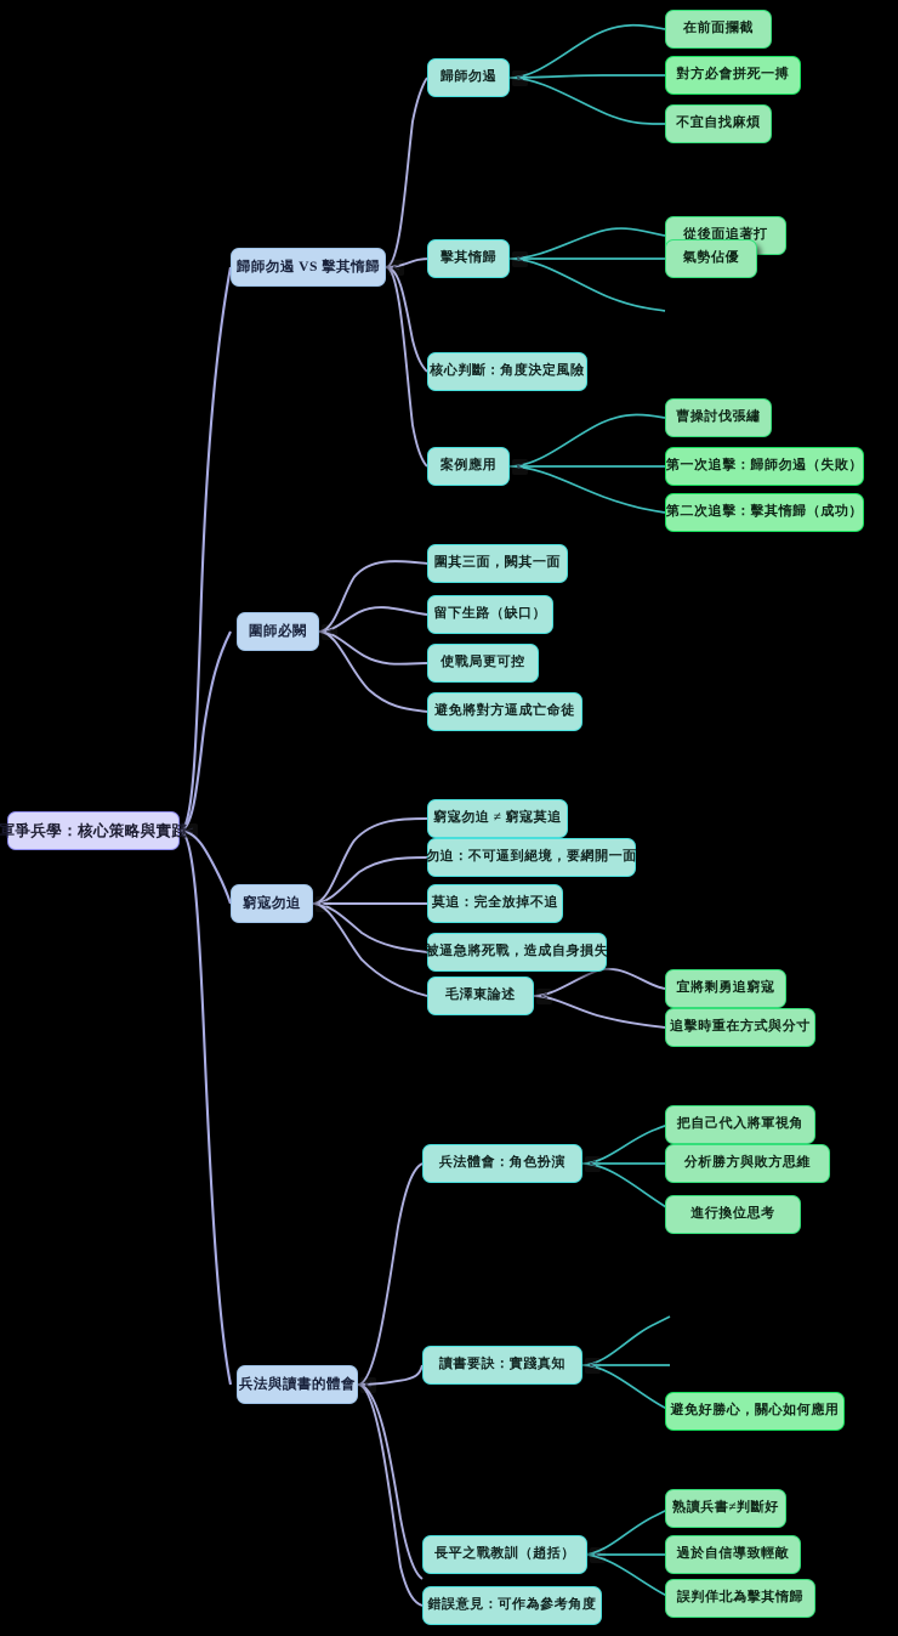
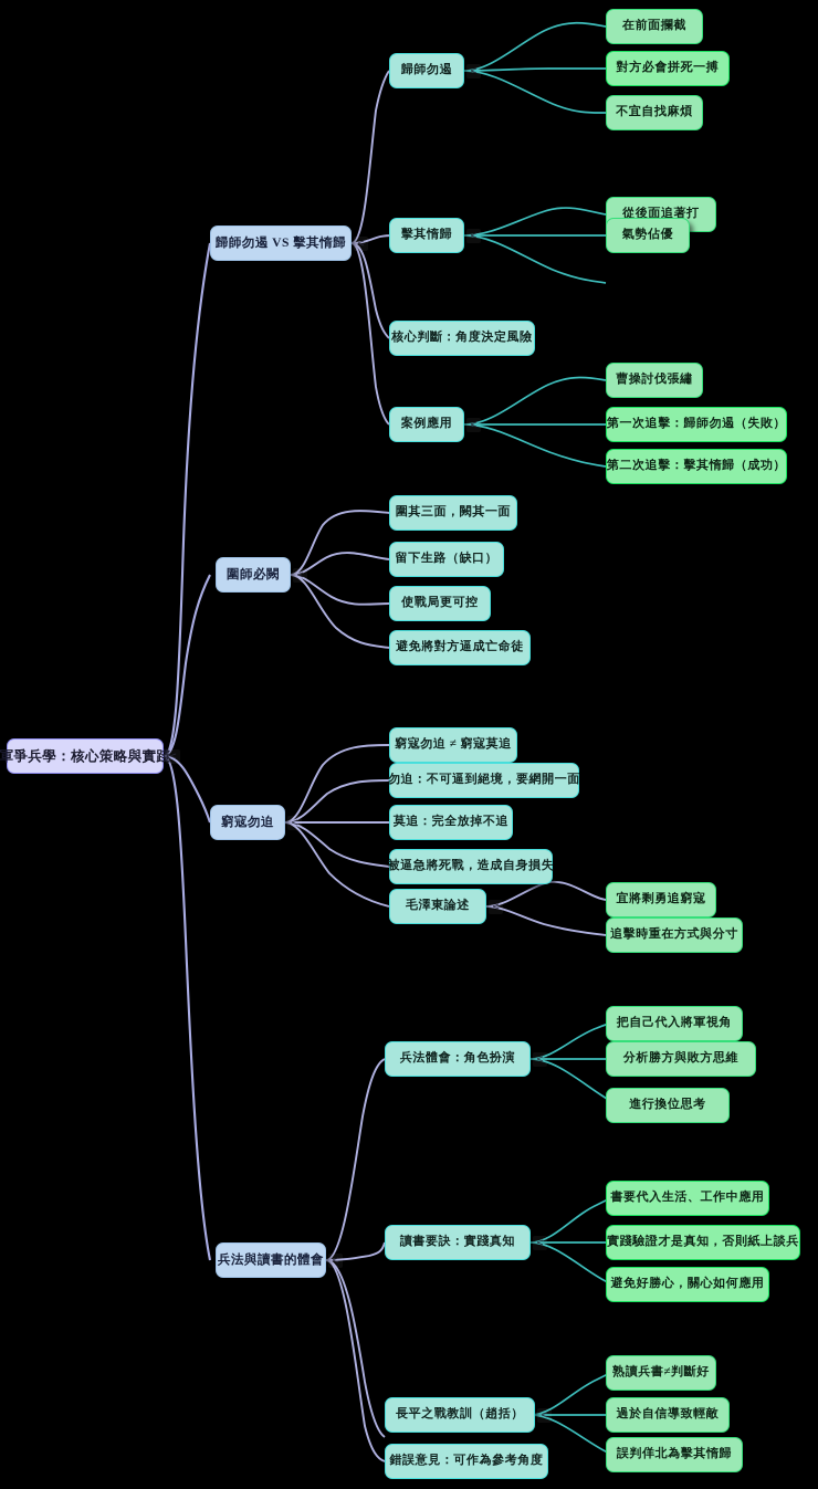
  軍爭兵學：核心策略與實踐
  <
  歸師勿遏 VS 擊其惰歸
  <
  歸師勿遏
  <
  在前面攔截
  對方必會拼死一搏
  不宜自找麻煩
  擊其惰歸
  <
  從後面追著打
  氣勢佔優
  核心判斷：角度決定風險
  案例應用
  <
  曹操討伐張繡
  第一次追擊：歸師勿遏（失敗）
  第二次追擊：擊其惰歸（成功）
  圍師必闕
  <
  圍其三面，闕其一面
  留下生路（缺口）
  使戰局更可控
  避免將對方逼成亡命徒
  窮寇勿迫
  <
  窮寇勿迫 ≠ 窮寇莫追
  勿迫：不可逼到絕境，要網開一面
  莫追：完全放掉不追
  被逼急將死戰，造成自身損失
  毛澤東論述
  <
  宜將剩勇追窮寇
  追擊時重在方式與分寸
  兵法與讀書的體會
  <
  兵法體會：角色扮演
  <
  把自己代入將軍視角
  分析勝方與敗方思維
  進行換位思考
  讀書要訣：實踐真知
  <
+ 書要代入生活、工作中應用
+ 實踐驗證才是真知，否則紙上談兵
  避免好勝心，關心如何應用
  長平之戰教訓（趙括）
  <
  熟讀兵書≠判斷好
  過於自信導致輕敵
  誤判佯北為擊其惰歸
  錯誤意見：可作為參考角度
